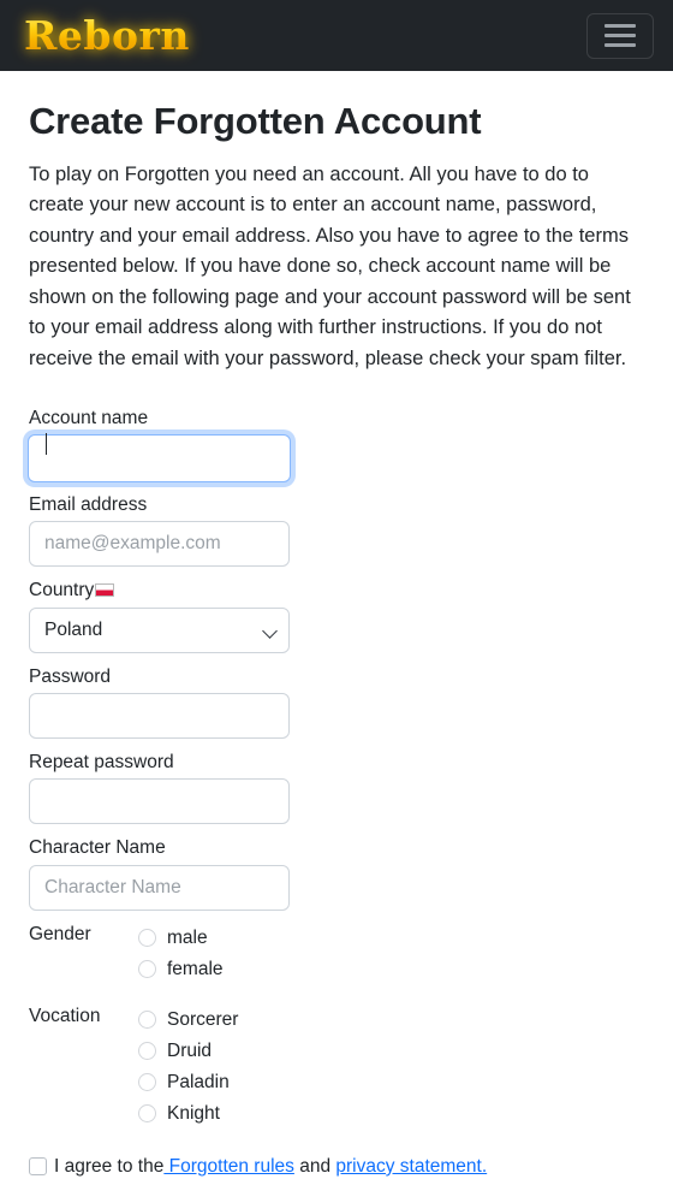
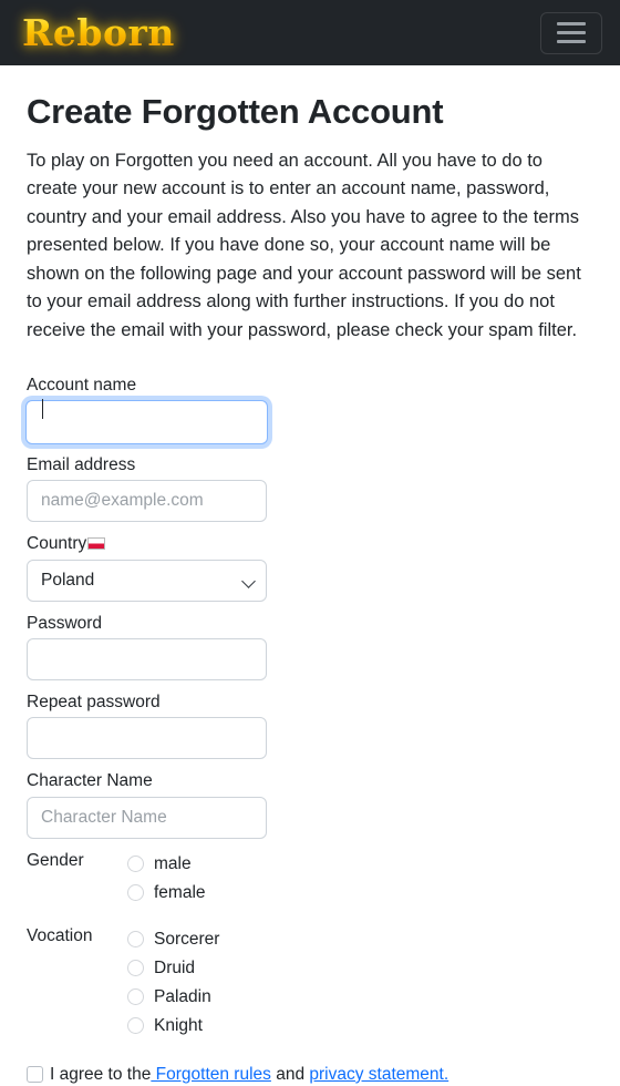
  Reborn
  Create Forgotten Account
- To play on Forgotten you need an account. All you have to do to create your new account is to enter an account name, password, country and your email address. Also you have to agree to the terms presented below. If you have done so, check account name will be shown on the following page and your account password will be sent to your email address along with further instructions. If you do not receive the email with your password, please check your spam filter.
+ To play on Forgotten you need an account. All you have to do to create your new account is to enter an account name, password, country and your email address. Also you have to agree to the terms presented below. If you have done so, your account name will be shown on the following page and your account password will be sent to your email address along with further instructions. If you do not receive the email with your password, please check your spam filter.
  Account name
  Email address
  name@example.com
  Country
  Poland
  Password
  Repeat password
  Character Name
  Character Name
  Gender
  male
  female
  Vocation
  Sorcerer
  Druid
  Paladin
  Knight
  I agree to the Forgotten rules and privacy statement.
